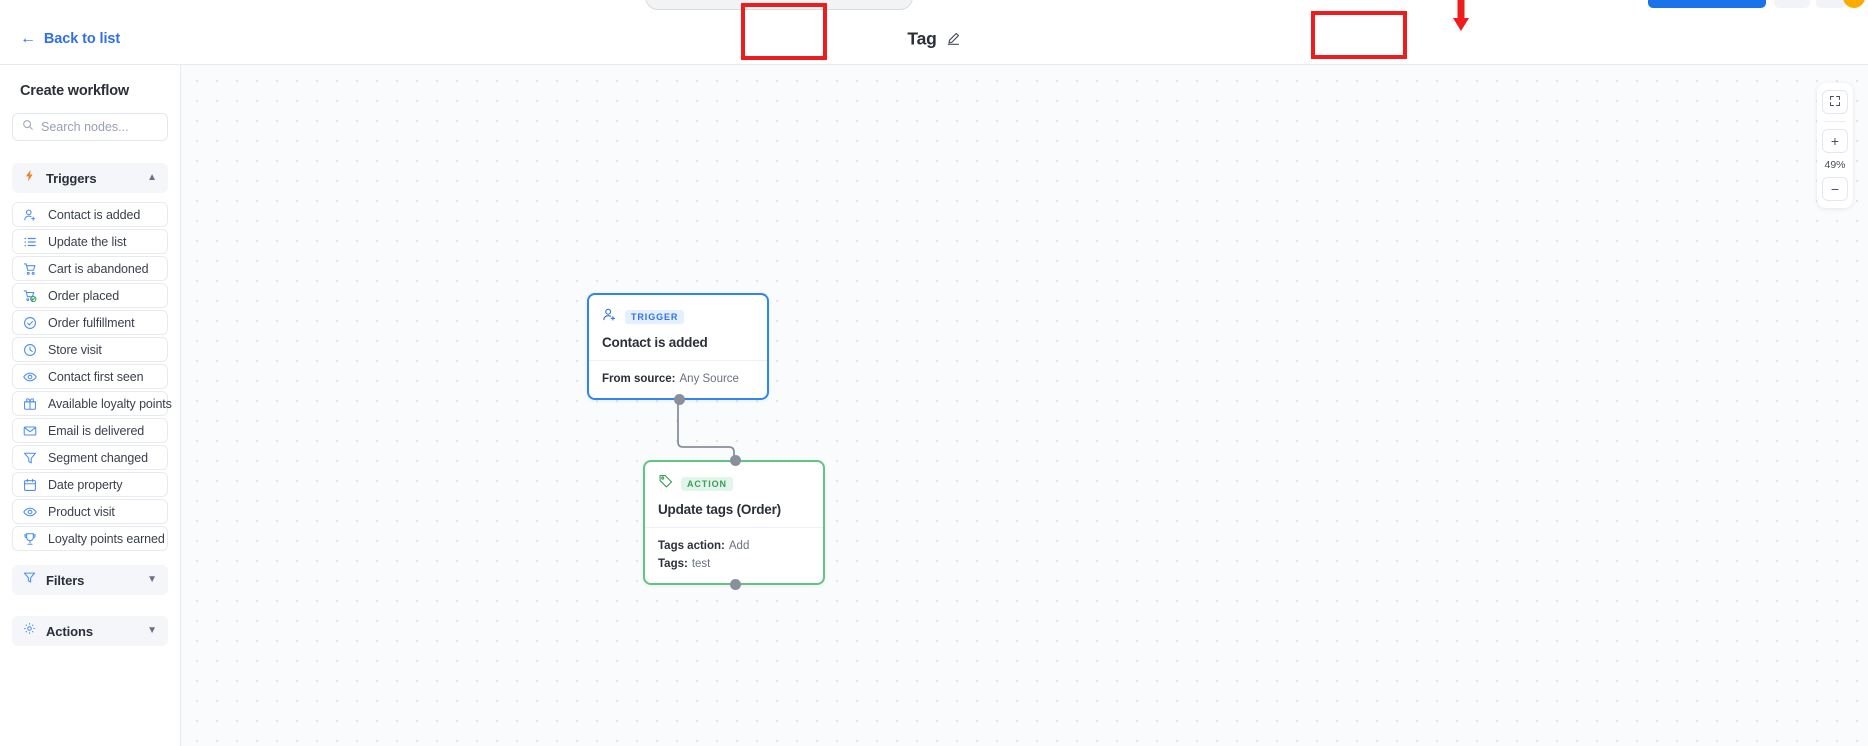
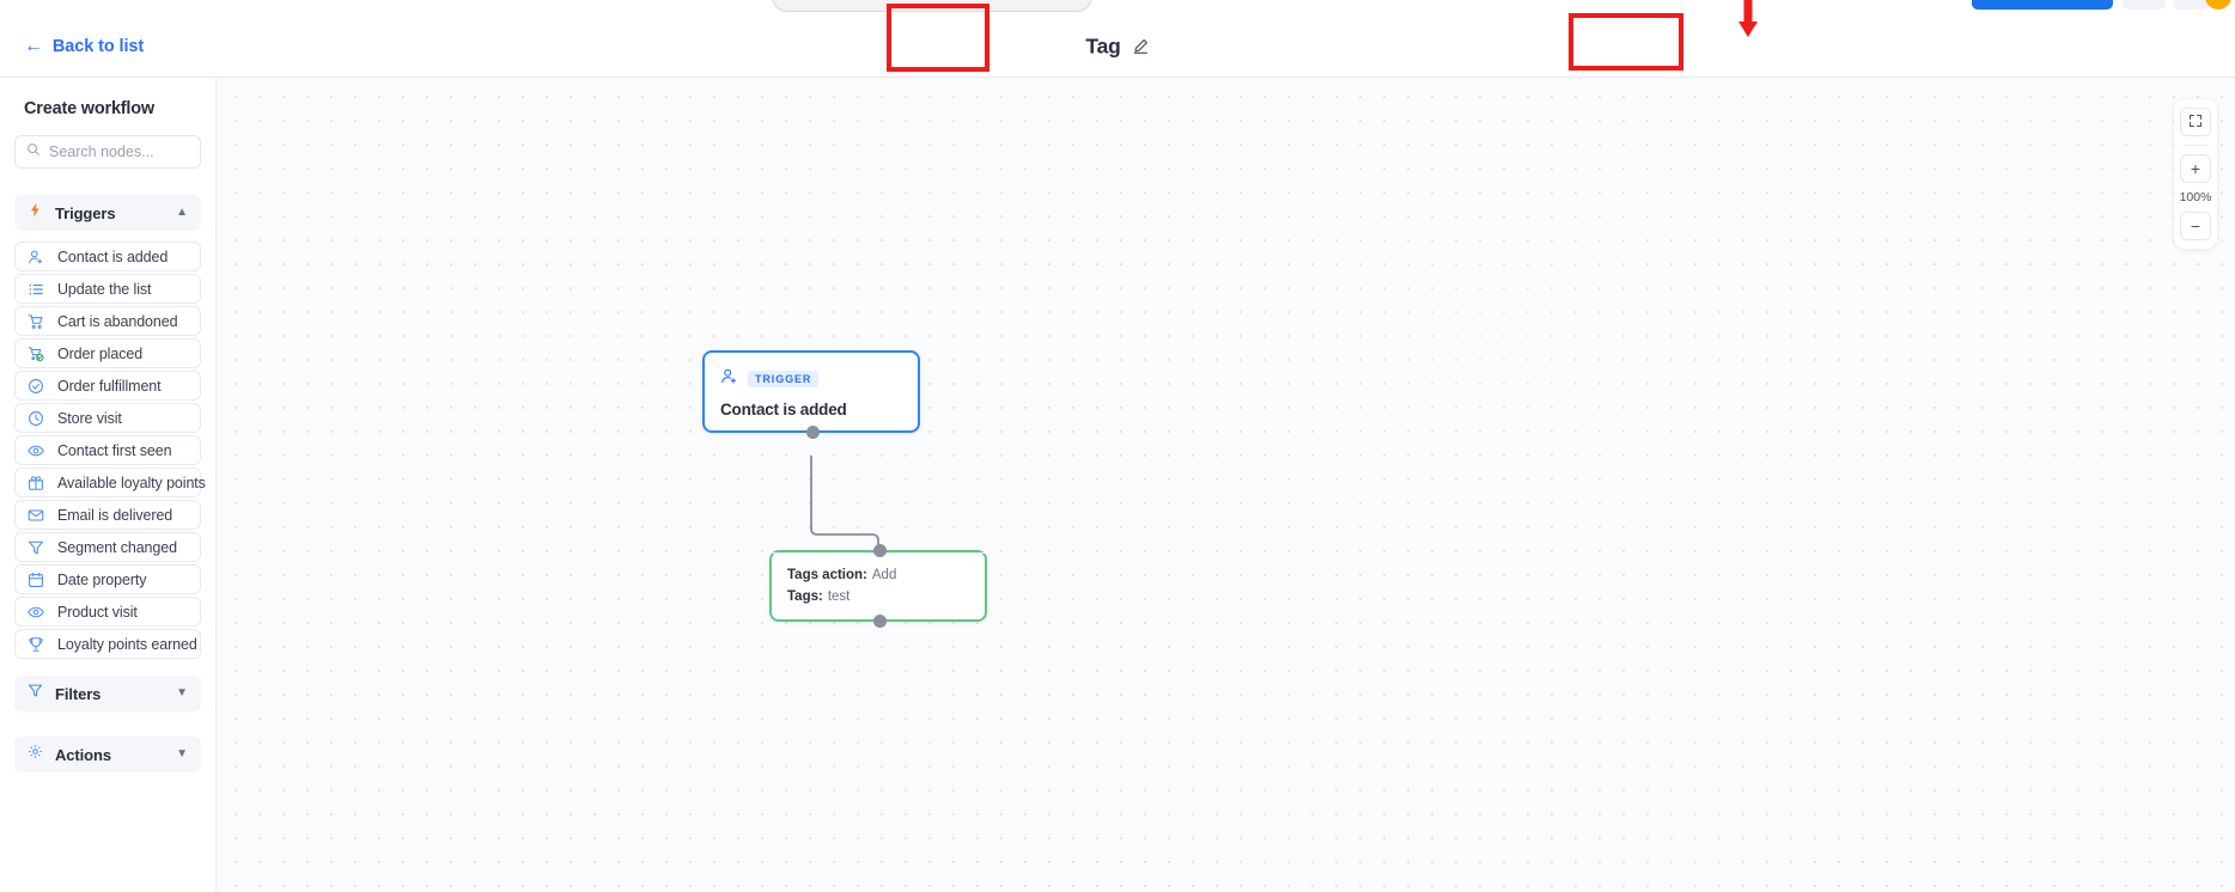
  ←
  Back to list
  Tag
  Create workflow
  Search nodes...
  Triggers
  ▲
  Contact is added
  Update the list
  Cart is abandoned
  Order placed
  Order fulfillment
  Store visit
  Contact first seen
  Available loyalty points
  Email is delivered
  Segment changed
  Date property
  Product visit
  Loyalty points earned
  Filters
  ▼
  Actions
  ▼
  TRIGGER
  Contact is added
- From source: Any Source
- ACTION
- Update tags (Order)
  Tags action: Add
  Tags: test
  +
- 49%
+ 100%
  −
